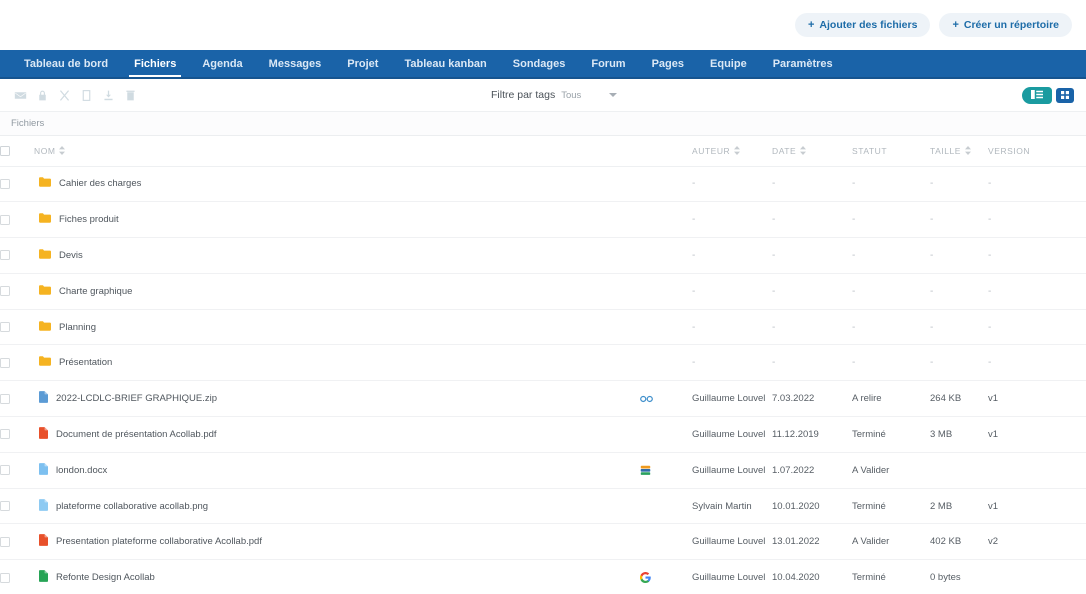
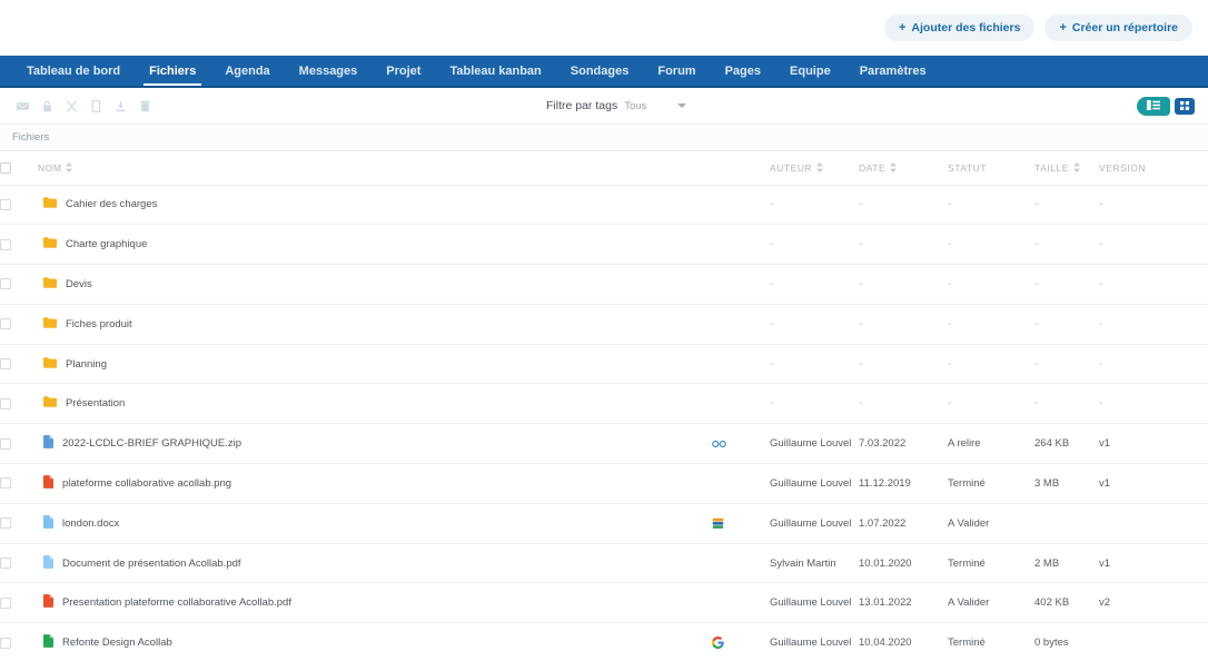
  +
  Ajouter des fichiers
  +
  Créer un répertoire
  Tableau de bord
  Fichiers
  Agenda
  Messages
  Projet
  Tableau kanban
  Sondages
  Forum
  Pages
  Equipe
  Paramètres
  Filtre par tags
  Tous
  Fichiers
  	NOM		AUTEUR	DATE	STATUT	TAILLE	VERSION
  	Cahier des charges		-	-	-	-	-
- 	Fiches produit		-	-	-	-	-
+ 	Charte graphique		-	-	-	-	-
  	Devis		-	-	-	-	-
- 	Charte graphique		-	-	-	-	-
+ 	Fiches produit		-	-	-	-	-
  	Planning		-	-	-	-	-
  	Présentation		-	-	-	-	-
  	2022-LCDLC-BRIEF GRAPHIQUE.zip		Guillaume Louvel	7.03.2022	A relire	264 KB	v1
- 	Document de présentation Acollab.pdf		Guillaume Louvel	11.12.2019	Terminé	3 MB	v1
+ 	plateforme collaborative acollab.png		Guillaume Louvel	11.12.2019	Terminé	3 MB	v1
  	london.docx		Guillaume Louvel	1.07.2022	A Valider
- 	plateforme collaborative acollab.png		Sylvain Martin	10.01.2020	Terminé	2 MB	v1
+ 	Document de présentation Acollab.pdf		Sylvain Martin	10.01.2020	Terminé	2 MB	v1
  	Presentation plateforme collaborative Acollab.pdf		Guillaume Louvel	13.01.2022	A Valider	402 KB	v2
  	Refonte Design Acollab		Guillaume Louvel	10.04.2020	Terminé	0 bytes
